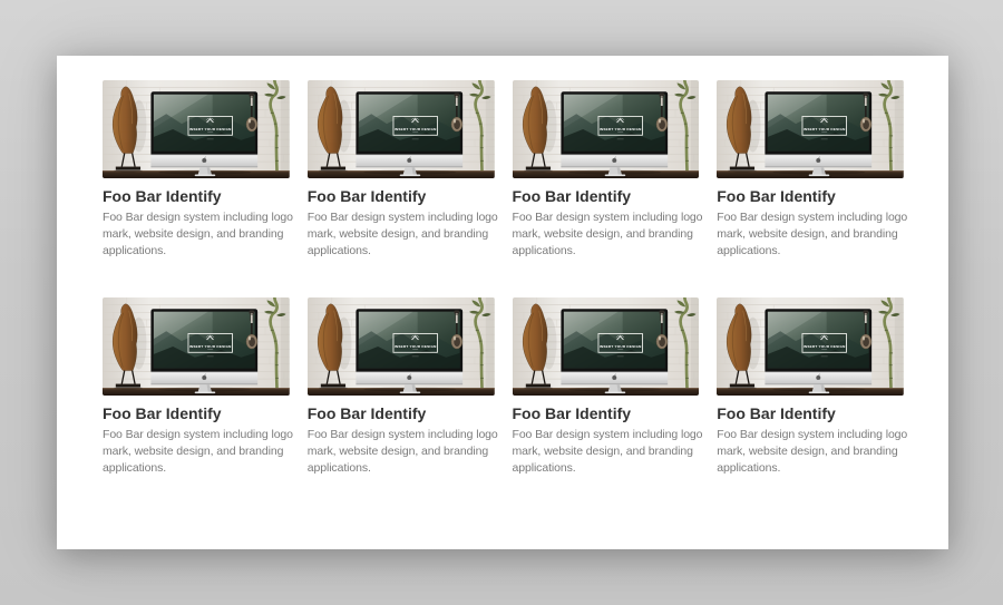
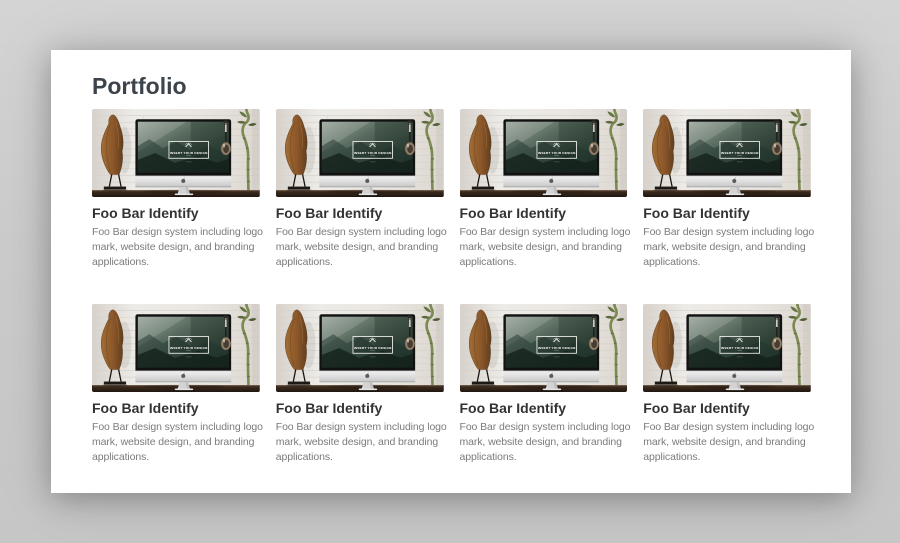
+ Portfolio
  Foo Bar Identify
  Foo Bar design system including logo
  mark, website design, and branding
  applications.
  Foo Bar Identify
  Foo Bar design system including logo
  mark, website design, and branding
  applications.
  Foo Bar Identify
  Foo Bar design system including logo
  mark, website design, and branding
  applications.
  Foo Bar Identify
  Foo Bar design system including logo
  mark, website design, and branding
  applications.
  Foo Bar Identify
  Foo Bar design system including logo
  mark, website design, and branding
  applications.
  Foo Bar Identify
  Foo Bar design system including logo
  mark, website design, and branding
  applications.
  Foo Bar Identify
  Foo Bar design system including logo
  mark, website design, and branding
  applications.
  Foo Bar Identify
  Foo Bar design system including logo
  mark, website design, and branding
  applications.
